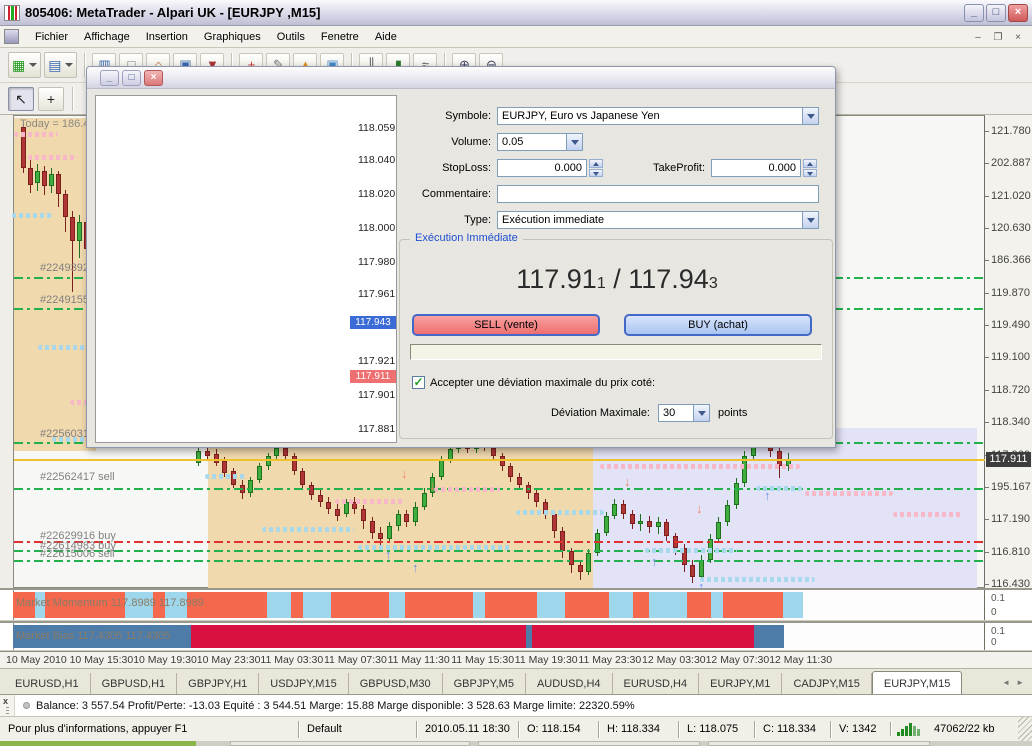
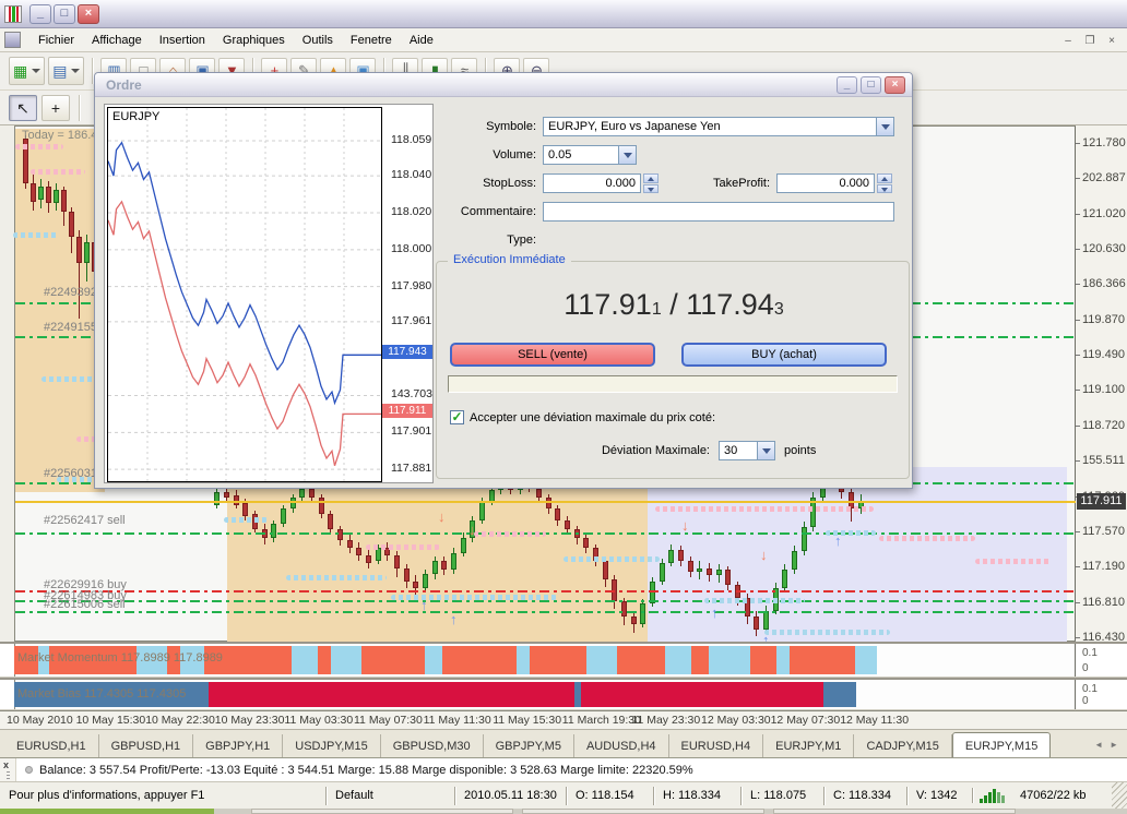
- 805406: MetaTrader - Alpari UK - [EURJPY ,M15]
  _
  □
  ×
  Fichier
  Affichage
  Insertion
  Graphiques
  Outils
  Fenetre
  Aide
  –
  ❐
  ×
  ▦
  ▤
  ▥
  □
  ⌂
  ▣
  ▼
  +
  ✎
  ▲
  ▣
  ║
  ▮
  ≈
  ⊕
  ⊖
  ↖
  +
  121.780
  202.887
  121.020
  120.630
  186.366
  119.870
  119.490
  119.100
  118.720
- 118.340
+ 155.511
- 195.167
+ 117.570
  117.190
  116.810
  116.430
  117.911
  ↓
  ↓
  ↓
  ↓
  ↑
  ↑
  ↑
  ↑
  ↑
  #22562417 sell
  #22629916 buy
  #22614983 buy
  #22615006 sell
  Today = 186.
  Market Momentum 117.8989 117.8989
  0.1
  0
  Market Bias 117.4305 117.4305
  0.1
  0
  10 May 2010
  10 May 15:30
- 10 May 19:30
+ 10 May 22:30
  10 May 23:30
  11 May 03:30
  11 May 07:30
  11 May 11:30
  11 May 15:30
- 11 May 19:30
+ 11 March 19:30
  11 May 23:30
  12 May 03:30
  12 May 07:30
  12 May 11:30
  EURUSD,H1
  GBPUSD,H1
  GBPJPY,H1
  USDJPY,M15
  GBPUSD,M30
  GBPJPY,M5
  AUDUSD,H4
  EURUSD,H4
  EURJPY,M1
  CADJPY,M15
  EURJPY,M15
  ◄
  ►
  x
  Balance: 3 557.54 Profit/Perte: -13.03 Equité : 3 544.51 Marge: 15.88 Marge disponible: 3 528.63 Marge limite: 22320.59%
  Pour plus d'informations, appuyer F1
  Default
  2010.05.11 18:30
  O: 118.154
  H: 118.334
  L: 118.075
  C: 118.334
  V: 1342
  47062/22 kb
+ Ordre
  _
  □
  ×
+ EURJPY
  118.059
  118.040
  118.020
  118.000
  117.980
  117.961
- 117.921
+ 143.703
  117.901
  117.881
  117.943
  117.911
  Symbole:
  EURJPY, Euro vs Japanese Yen
  Volume:
  0.05
  StopLoss:
  0.000
  TakeProfit:
  0.000
  Commentaire:
  Type:
- Exécution immediate
  Exécution Immédiate
  117.911 / 117.943
  SELL (vente)
  BUY (achat)
  ✓
  Accepter une déviation maximale du prix coté:
  Déviation Maximale:
  30
  points
